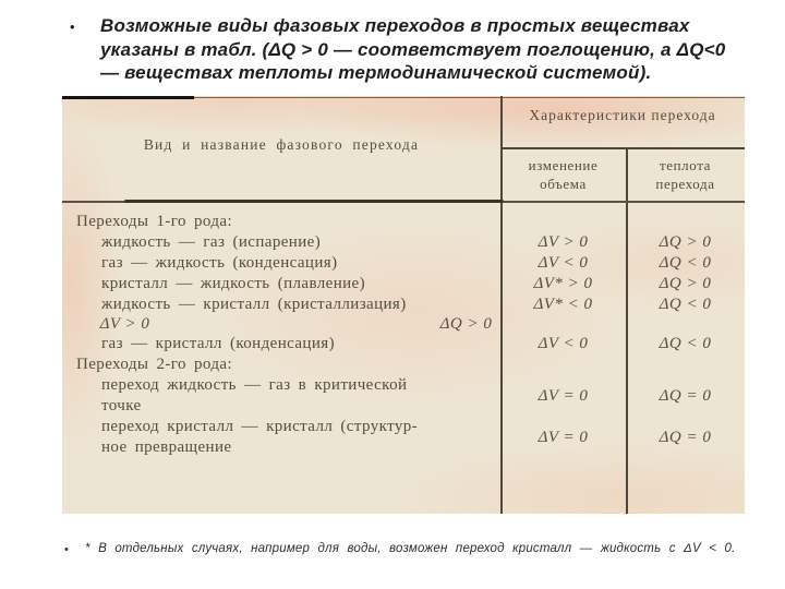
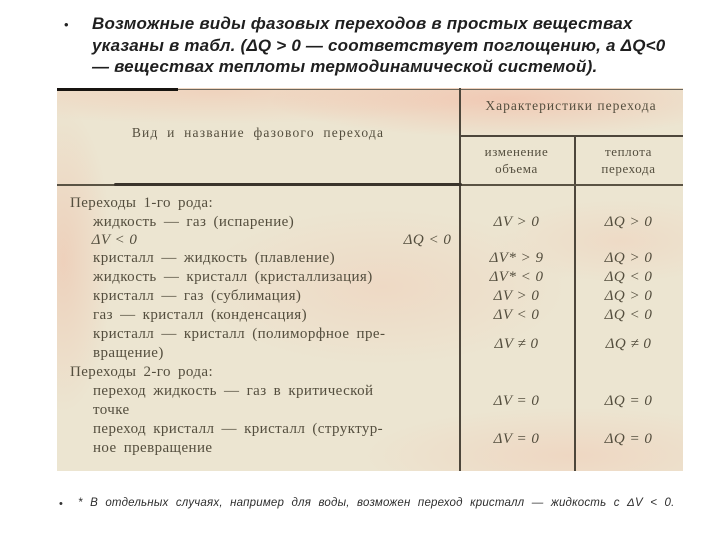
  •
  Возможные виды фазовых переходов в простых веществах
  указаны в табл. (ΔQ > 0 — соответствует поглощению, а ΔQ<0
  — веществах теплоты термодинамической системой).
  Вид и название фазового перехода
  Характеристики перехода
  изменение
  объема
  теплота
  перехода
  Переходы 1-го рода:
  жидкость — газ (испарение)
  ΔV > 0
  ΔQ > 0
- газ — жидкость (конденсация)
  ΔV < 0
  ΔQ < 0
  кристалл — жидкость (плавление)
- ΔV* > 0
+ ΔV* > 9
  ΔQ > 0
  жидкость — кристалл (кристаллизация)
  ΔV* < 0
  ΔQ < 0
+ кристалл — газ (сублимация)
  ΔV > 0
  ΔQ > 0
  газ — кристалл (конденсация)
  ΔV < 0
  ΔQ < 0
+ кристалл — кристалл (полиморфное пре-
+ вращение)
+ ΔV ≠ 0
+ ΔQ ≠ 0
  Переходы 2-го рода:
  переход жидкость — газ в критической
  точке
  ΔV = 0
  ΔQ = 0
  переход кристалл — кристалл (структур-
  ное превращение
  ΔV = 0
  ΔQ = 0
  •
  * В отдельных случаях, например для воды, возможен переход кристалл — жидкость с ΔV < 0.
